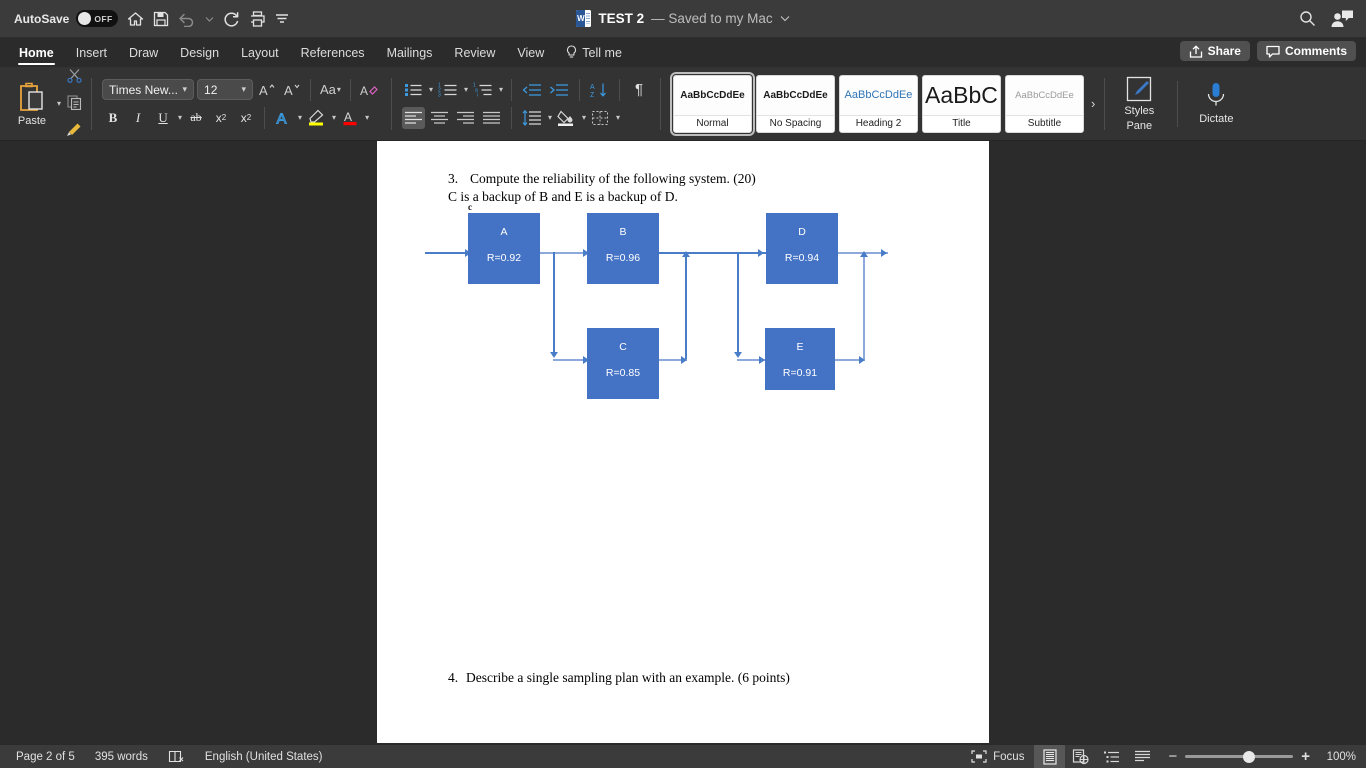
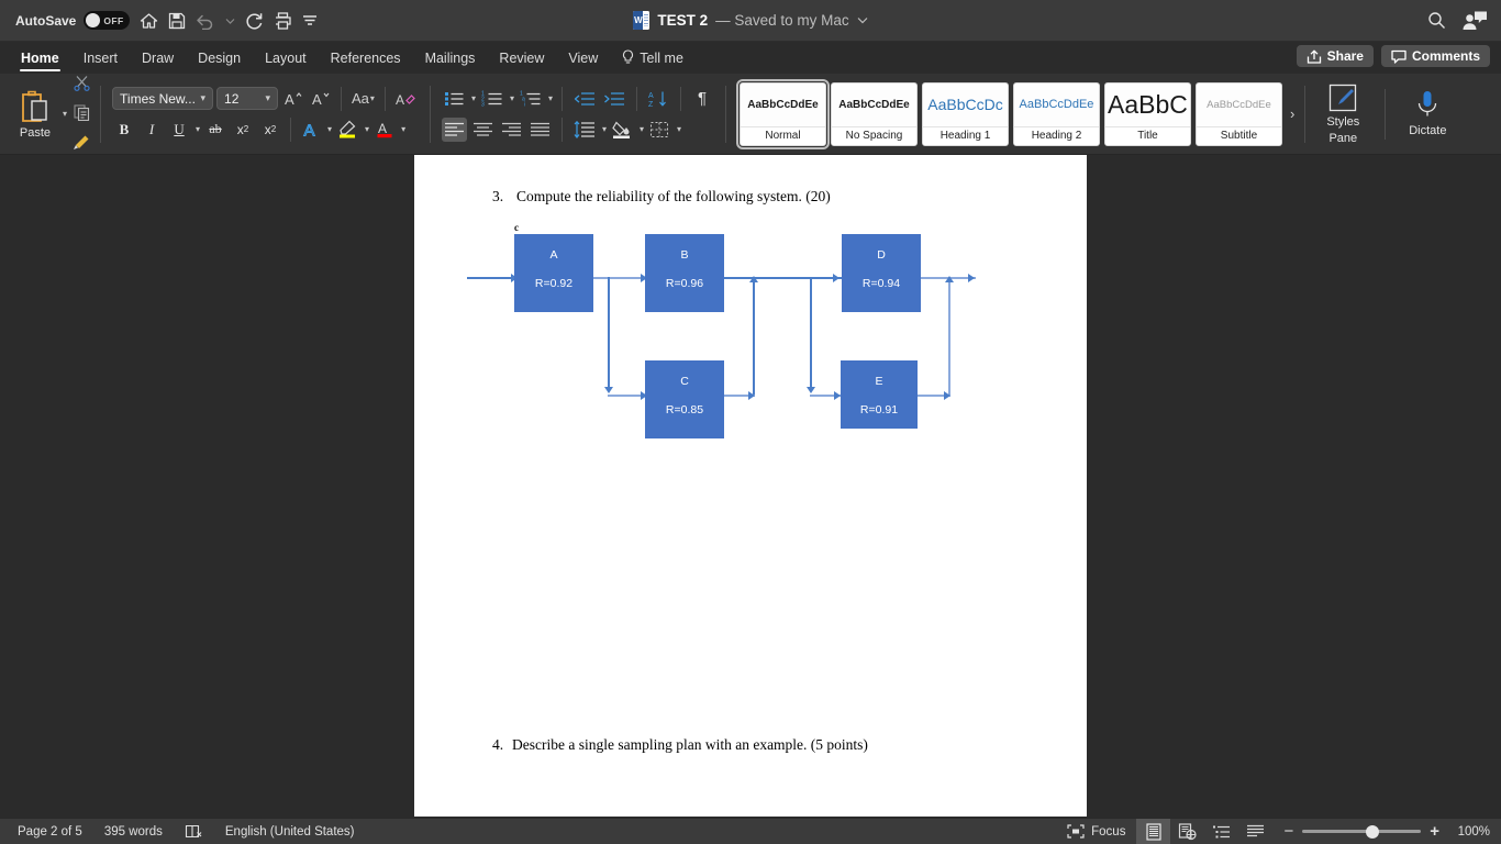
  AutoSave
  OFF
  TEST 2
  — Saved to my Mac
  Home
  Insert
  Draw
  Design
  Layout
  References
  Mailings
  Review
  View
  Tell me
  Share
  Comments
  Paste
  ▾
  Times New...
  ▾
  12
  ▾
  A
  A
  Aa
  ▾
  A
  B
  I
  U
  ▾
  ab
  x
  2
  x
  2
  A
  ▾
  ▾
  A
  ▾
  ▾
  ▾
  ▾
  ¶
  ▾
  ▾
  ▾
  AaBbCcDdEe
  Normal
  AaBbCcDdEe
  No Spacing
+ AaBbCcDc
+ Heading 1
  AaBbCcDdEe
  Heading 2
  AaBbC
  Title
  AaBbCcDdEe
  Subtitle
  ›
  Styles
  Pane
  Dictate
  3.
  Compute the reliability of the following system. (20)
- C is a backup of B and E is a backup of D.
  c
  A
  R=0.92
  B
  R=0.96
  C
  R=0.85
  D
  R=0.94
  E
  R=0.91
  4.
- Describe a single sampling plan with an example. (6 points)
+ Describe a single sampling plan with an example. (5 points)
  Page 2 of 5
  395 words
  English (United States)
  Focus
  −
  +
  100%
